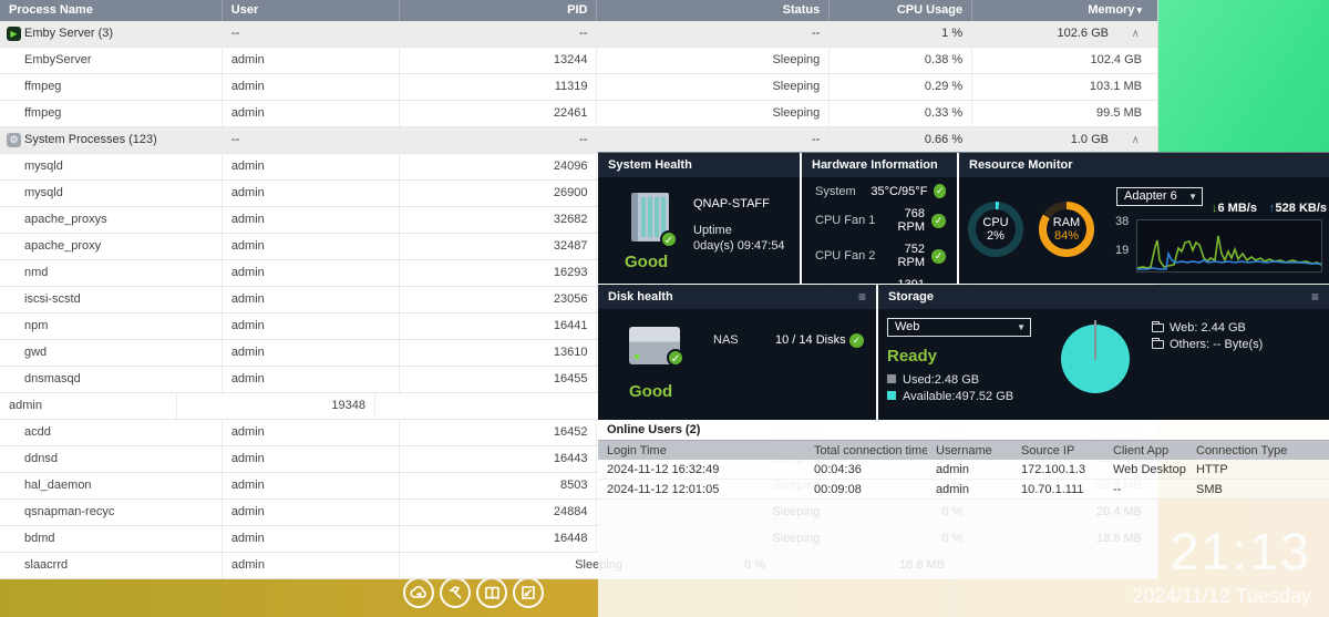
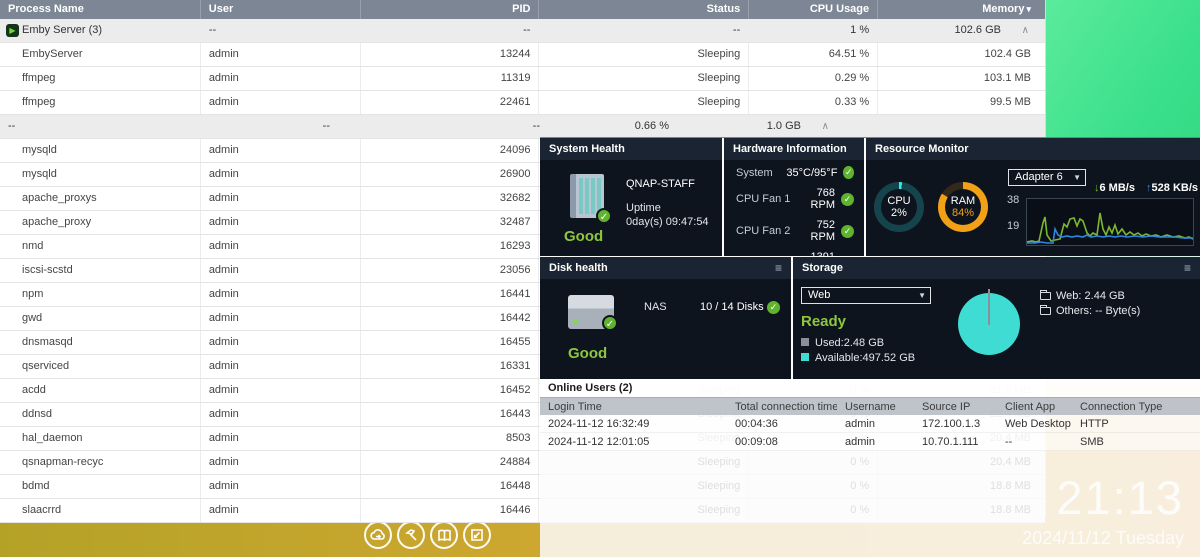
  21:13
  2024/11/12 Tuesday
  Process Name
  User
  PID
  Status
  CPU Usage
  Memory ▾
  ▶
  Emby Server (3)
  --
  --
  --
  1 %
  102.6 GB
  ∧
  EmbyServer
  admin
  13244
  Sleeping
- 0.38 %
+ 64.51 %
  102.4 GB
  ffmpeg
  admin
  11319
  Sleeping
  0.29 %
  103.1 MB
  ffmpeg
  admin
  22461
  Sleeping
  0.33 %
  99.5 MB
- ⚙
- System Processes (123)
  --
  --
  --
  0.66 %
  1.0 GB
  ∧
  mysqld
  admin
  24096
  mysqld
  admin
  26900
  apache_proxys
  admin
  32682
  apache_proxy
  admin
  32487
  nmd
  admin
  16293
  iscsi-scstd
  admin
  23056
  npm
  admin
  16441
  gwd
  admin
- 13610
+ 16442
  dnsmasqd
  admin
  16455
+ qserviced
  admin
- 19348
+ 16331
  acdd
  admin
  16452
  ddnsd
  admin
  16443
  hal_daemon
  admin
  8503
  Sleeping
  0 %
  20.4 MB
  qsnapman-recyc
  admin
  24884
  Sleeping
  0 %
  20.4 MB
  bdmd
  admin
  16448
  Sleeping
  0 %
  18.8 MB
  slaacrrd
  admin
+ 16446
  Sleeping
  0 %
  18.8 MB
  System Health
  ✓
  Good
  QNAP-STAFF
  Uptime
  0day(s) 09:47:54
  Hardware Information
  System
  35°C/95°F
  ✓
  CPU Fan 1
  768 RPM
  ✓
  CPU Fan 2
  752 RPM
  ✓
  Resource Monitor
  CPU
  2%
  RAM
  84%
  Adapter 6
  ▼
  ↓6 MB/s ↑528 KB/s
  38
  19
  Disk health
  ≡
  ✓
  Good
  NAS
  10 / 14 Disks
  ✓
  Storage
  ≡
  Web
  ▼
  Ready
  Used:2.48 GB
  Available:497.52 GB
  Web: 2.44 GB
  Others: -- Byte(s)
  Online Users (2)
  Login Time
  Total connection time
  Username
  Source IP
  Client App
  Connection Type
  2024-11-12 16:32:49
  00:04:36
  admin
  172.100.1.3
  Web Desktop
  HTTP
  2024-11-12 12:01:05
  00:09:08
  admin
  10.70.1.111
  --
  SMB
